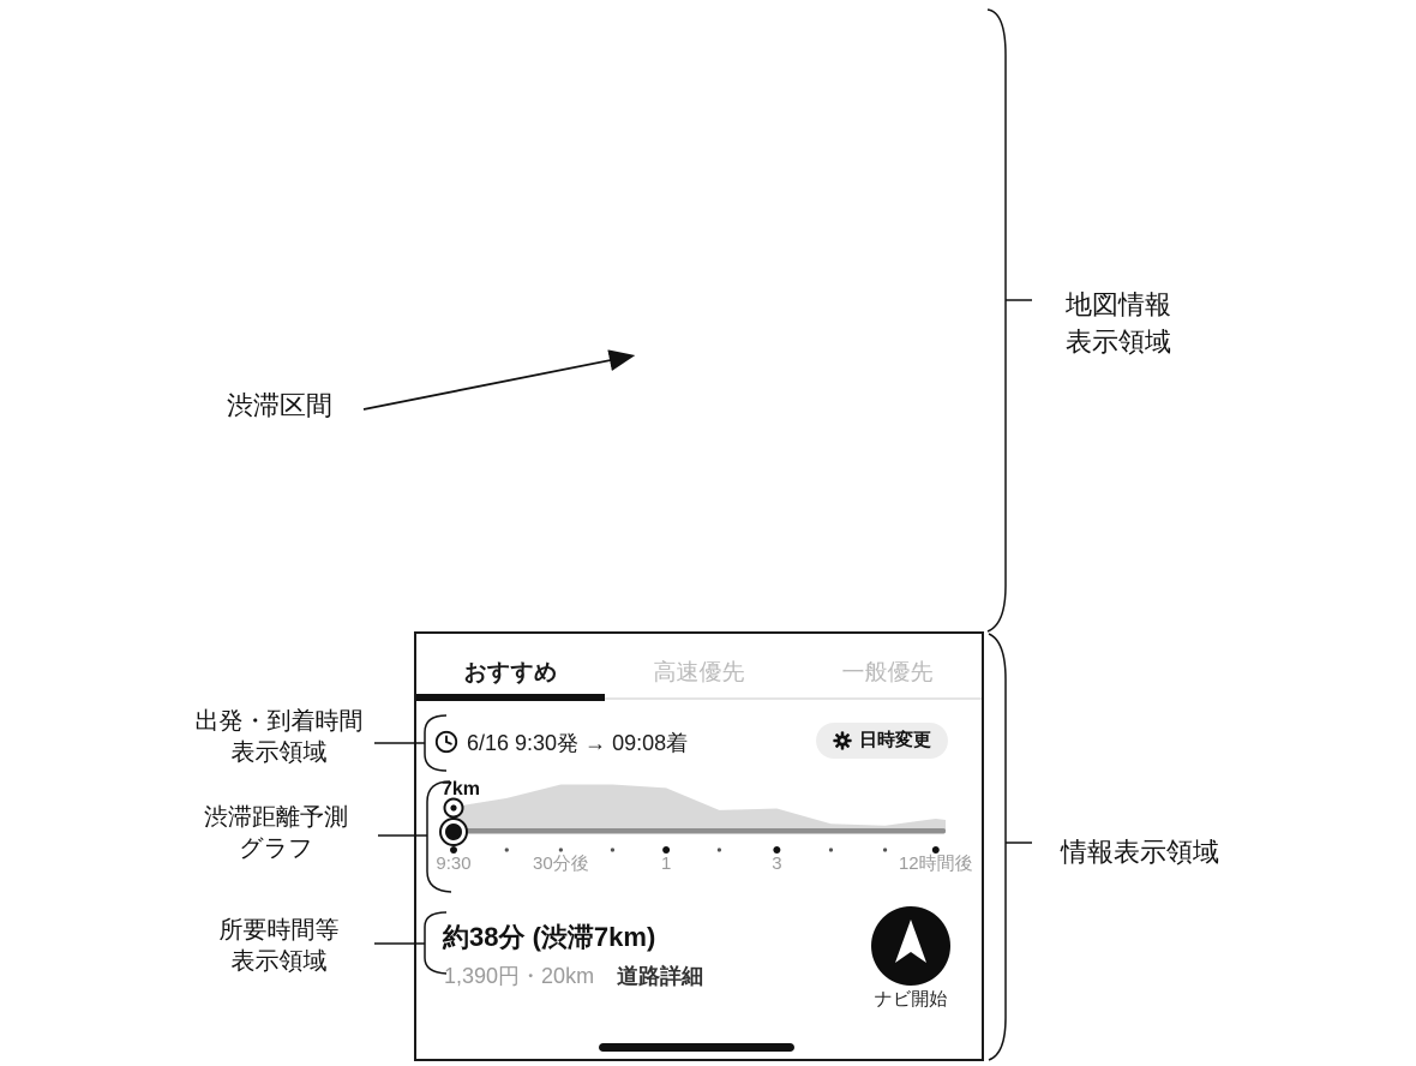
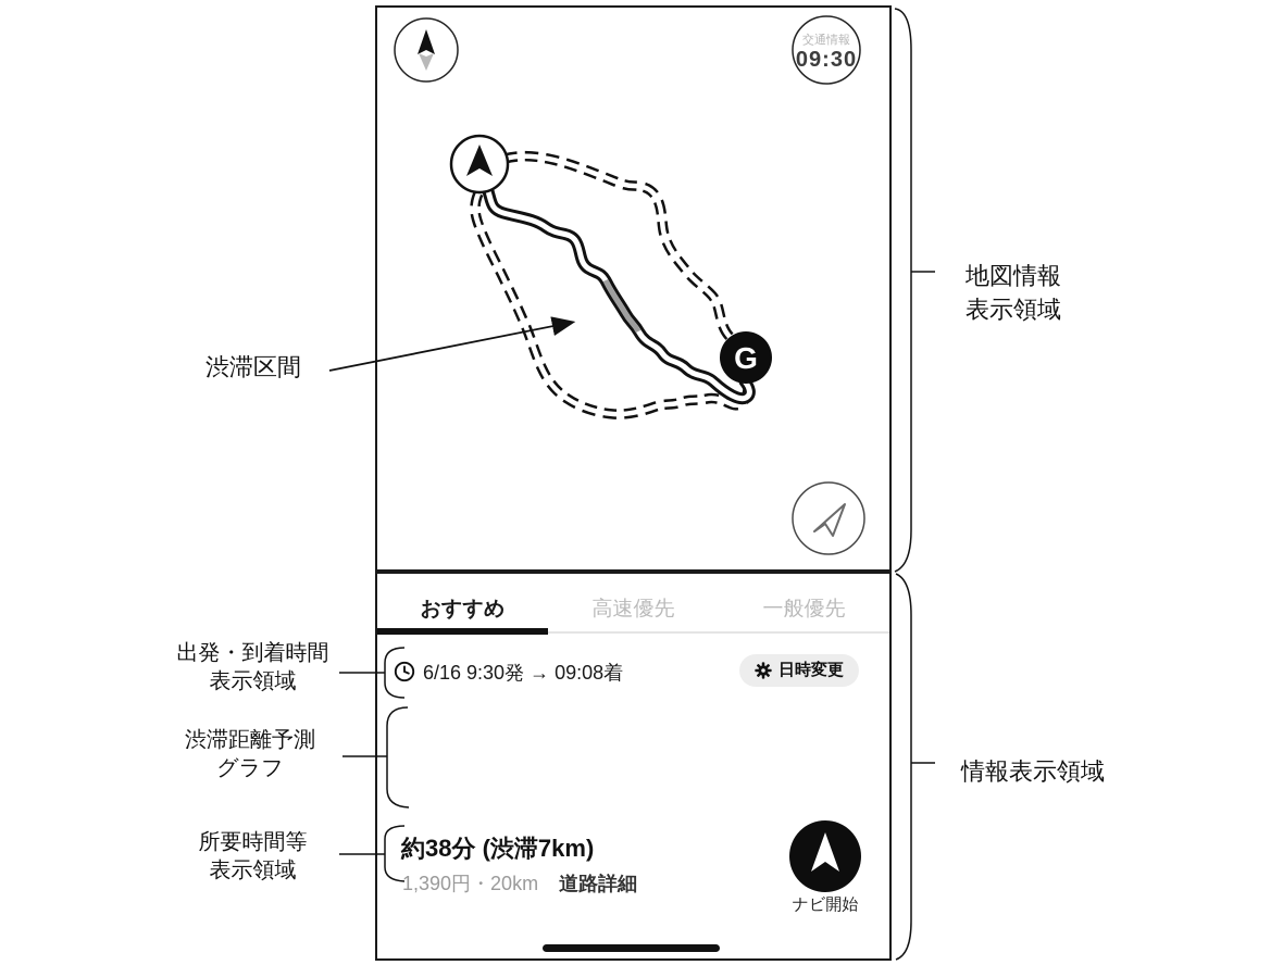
+ G
+ 交通情報
+ 09:30
  おすすめ
  高速優先
  一般優先
  6/16 9:30発 → 09:08着
  日時変更
  約38分 (渋滞7km)
  1,390円・20km 道路詳細
  ナビ開始
- 9:30
- 30分後
- 1
- 3
- 12時間後
- 7km
  渋滞区間
  地図情報
  表示領域
  情報表示領域
  出発・到着時間
  表示領域
  渋滞距離予測
  グラフ
  所要時間等
  表示領域
